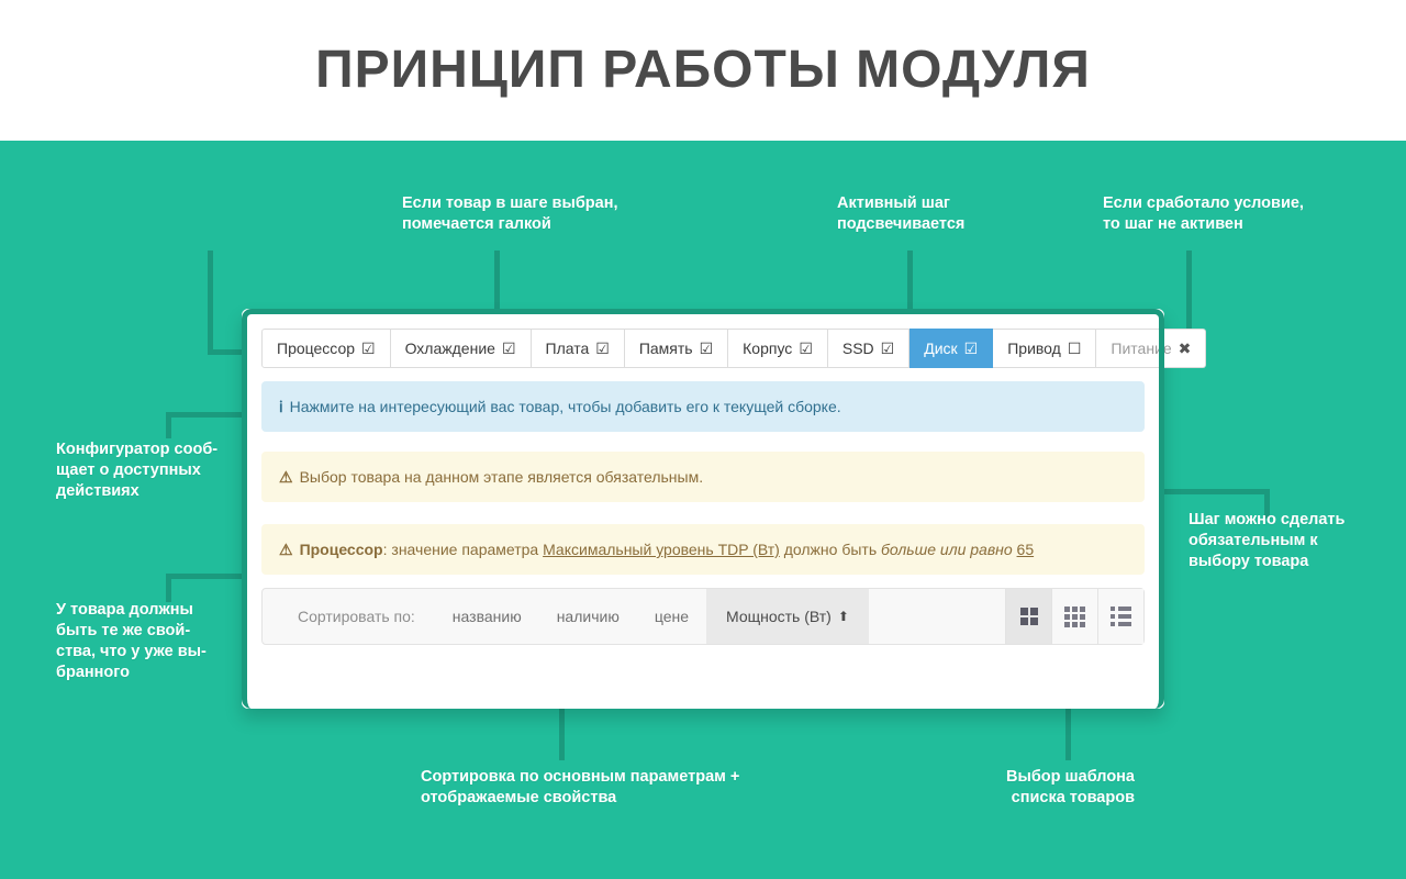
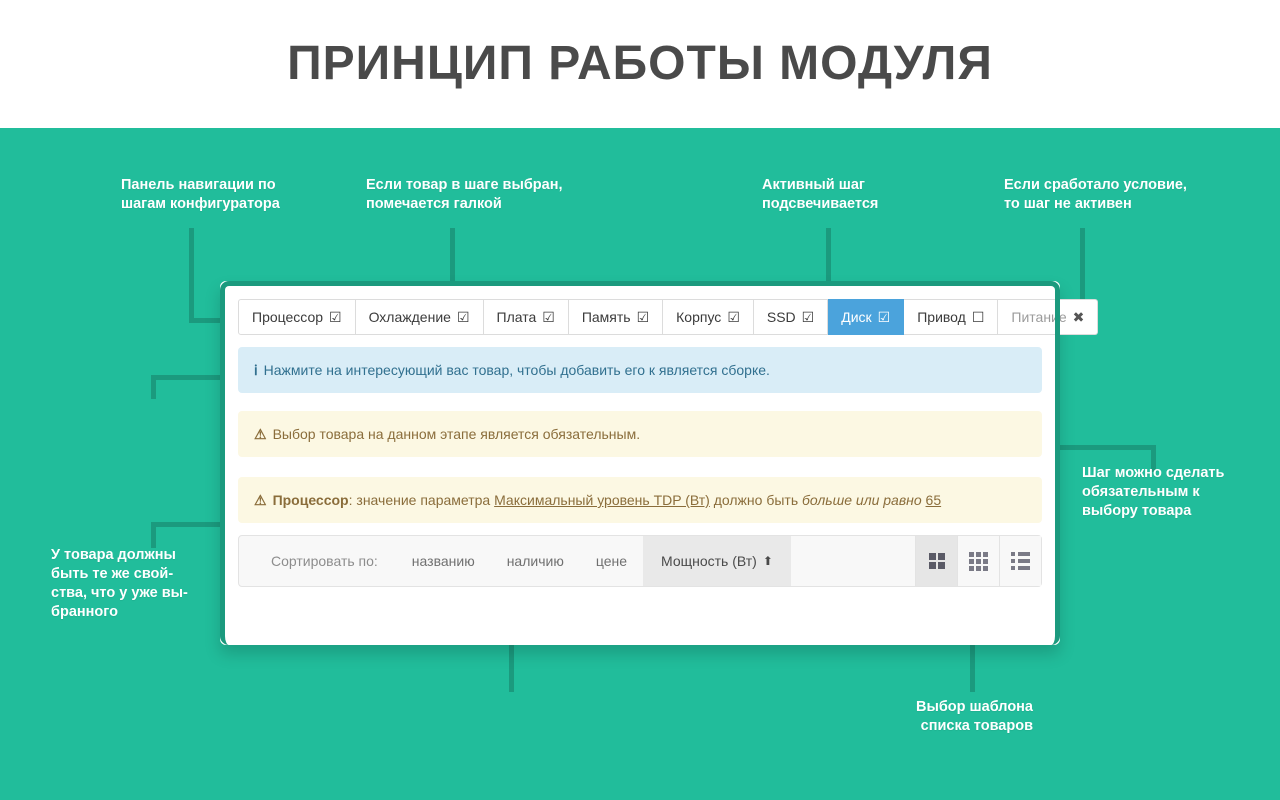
  ПРИНЦИП РАБОТЫ МОДУЛЯ
+ Панель навигации по
+ шагам конфигуратора
  Если товар в шаге выбран,
  помечается галкой
  Активный шаг
  подсвечивается
  Если сработало условие,
  то шаг не активен
- Конфигуратор сооб-
- щает о доступных
- действиях
  У товара должны
  быть те же свой-
  ства, что у уже вы-
  бранного
  Шаг можно сделать
  обязательным к
  выбору товара
- Сортировка по основным параметрам +
- отображаемые свойства
  Выбор шаблона
  списка товаров
  Процессор
  ☑
  Охлаждение
  ☑
  Плата
  ☑
  Память
  ☑
  Корпус
  ☑
  SSD
  ☑
  Диск
  ☑
  Привод
  ☐
  Питание
  ✖
- ℹ Нажмите на интересующий вас товар, чтобы добавить его к текущей сборке.
+ ℹ Нажмите на интересующий вас товар, чтобы добавить его к является сборке.
  ⚠ Выбор товара на данном этапе является обязательным.
  ⚠ Процессор: значение параметра Максимальный уровень TDP (Вт) должно быть больше или равно 65
  Сортировать по:
  названию
  наличию
  цене
  Мощность (Вт)
  ⬆
